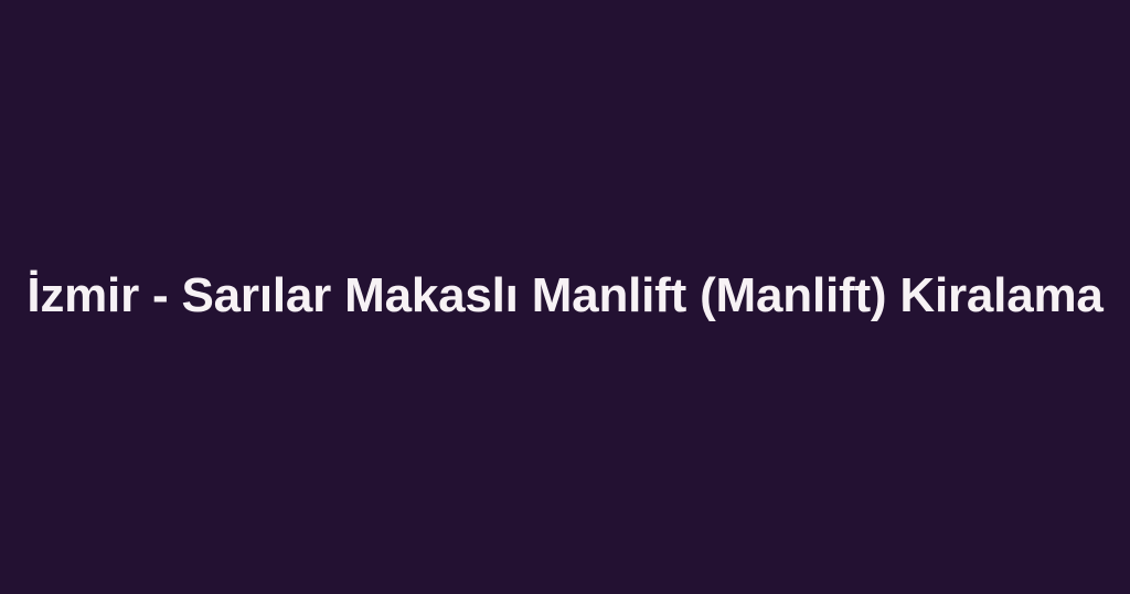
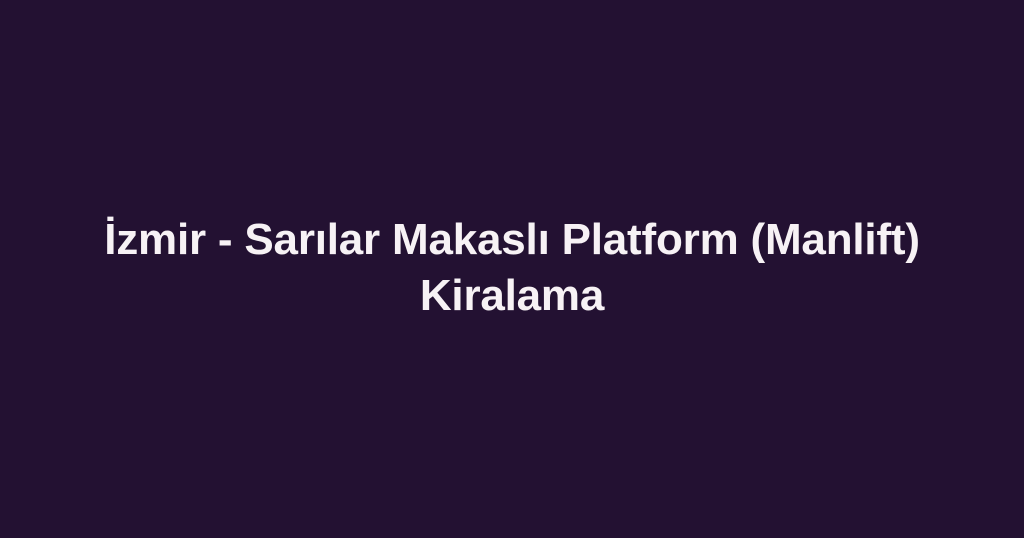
- İzmir - Sarılar Makaslı Manlift (Manlift) Kiralama
+ İzmir - Sarılar Makaslı Platform (Manlift) Kiralama
